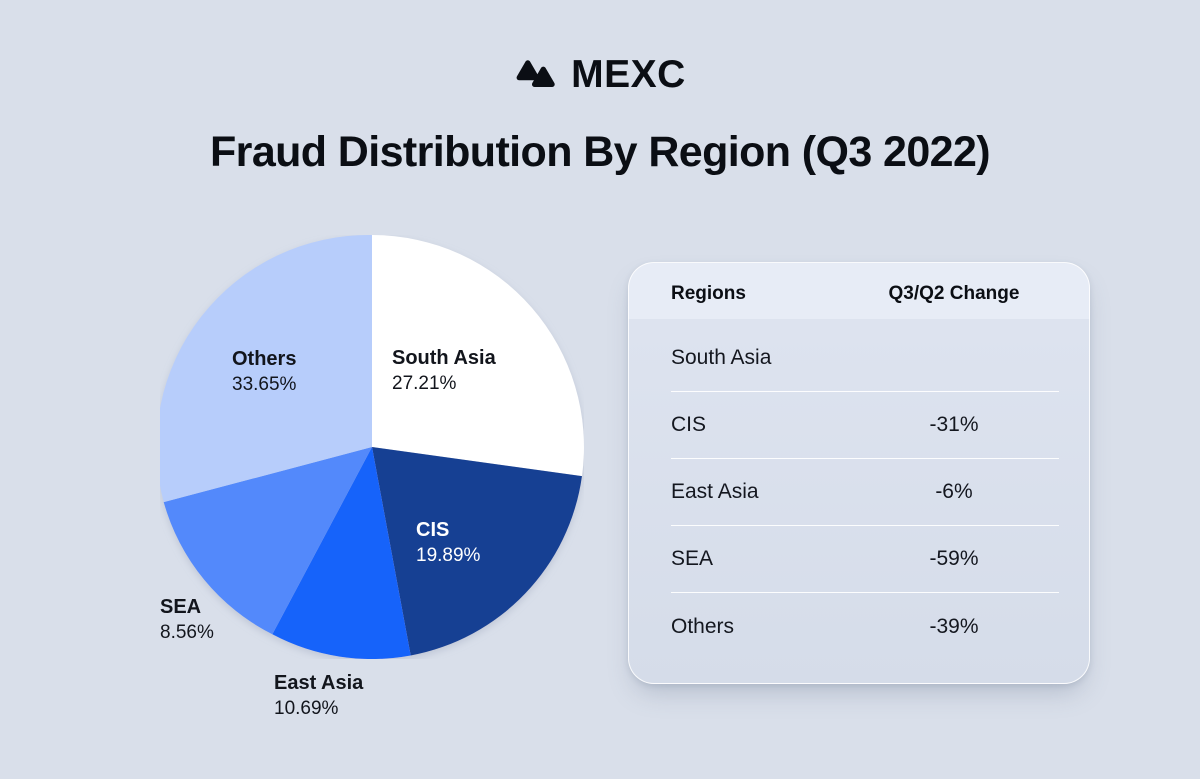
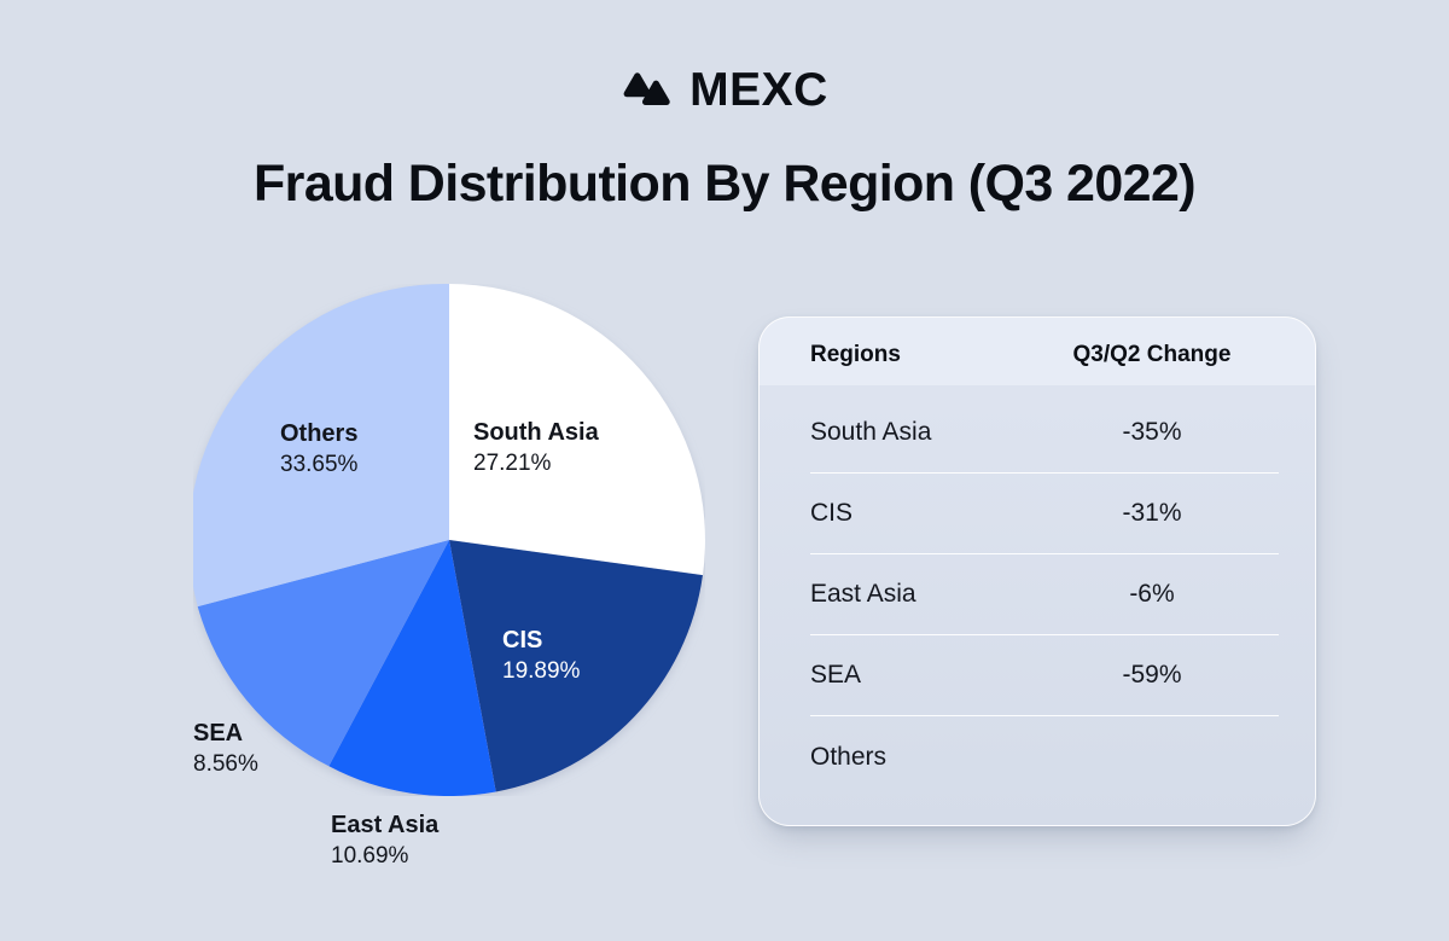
  MEXC
  Fraud Distribution By Region (Q3 2022)
  Others
  33.65%
  South Asia
  27.21%
  CIS
  19.89%
  SEA
  8.56%
  East Asia
  10.69%
  Regions
  Q3/Q2 Change
  South Asia
+ -35%
  CIS
  -31%
  East Asia
  -6%
  SEA
  -59%
  Others
- -39%
